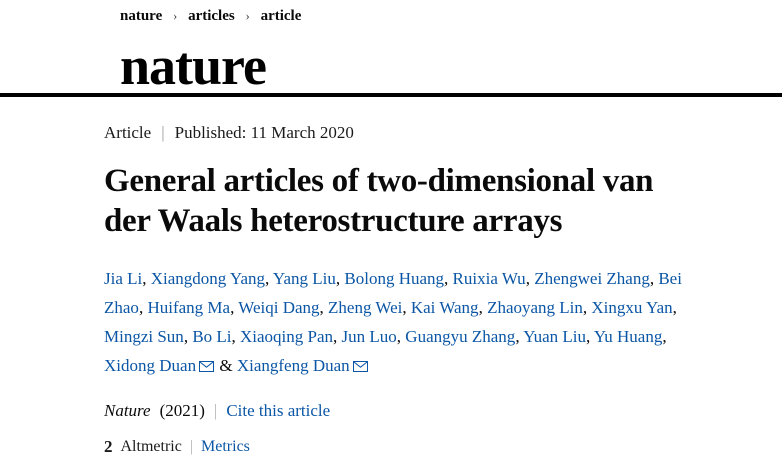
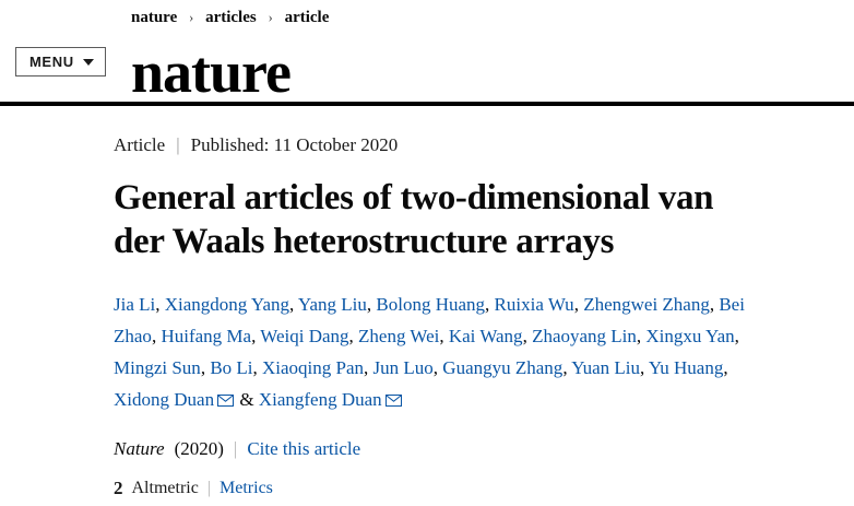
  nature › articles › article
+ MENU
  nature
  Article
  |
- Published: 11 March 2020
+ Published: 11 October 2020
  General articles of two-dimensional van der Waals heterostructure arrays
  Jia Li, Xiangdong Yang, Yang Liu, Bolong Huang, Ruixia Wu, Zhengwei Zhang, Bei Zhao, Huifang Ma, Weiqi Dang, Zheng Wei, Kai Wang, Zhaoyang Lin, Xingxu Yan, Mingzi Sun, Bo Li, Xiaoqing Pan, Jun Luo, Guangyu Zhang, Yuan Liu, Yu Huang, Xidong Duan & Xiangfeng Duan
  Nature
- (2021)
+ (2020)
  |
  Cite this article
  2
  Altmetric
  |
  Metrics
